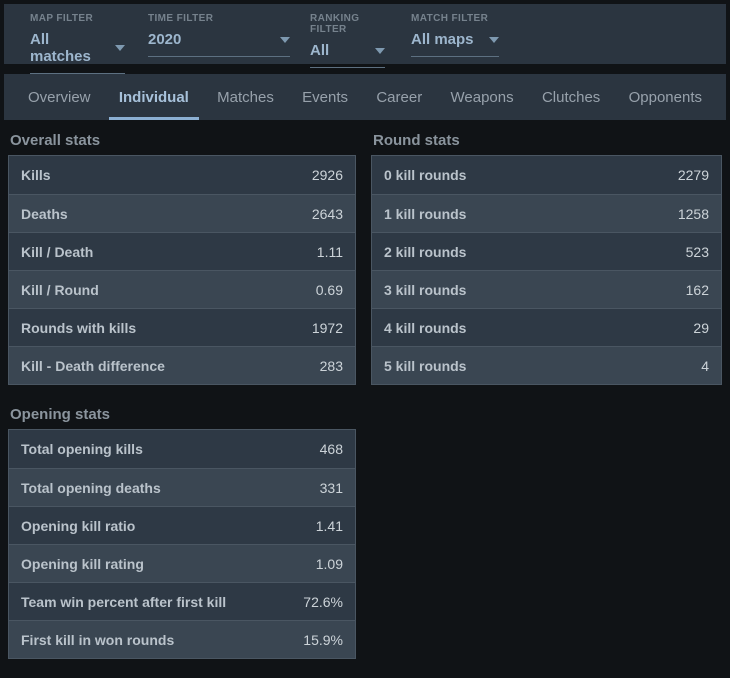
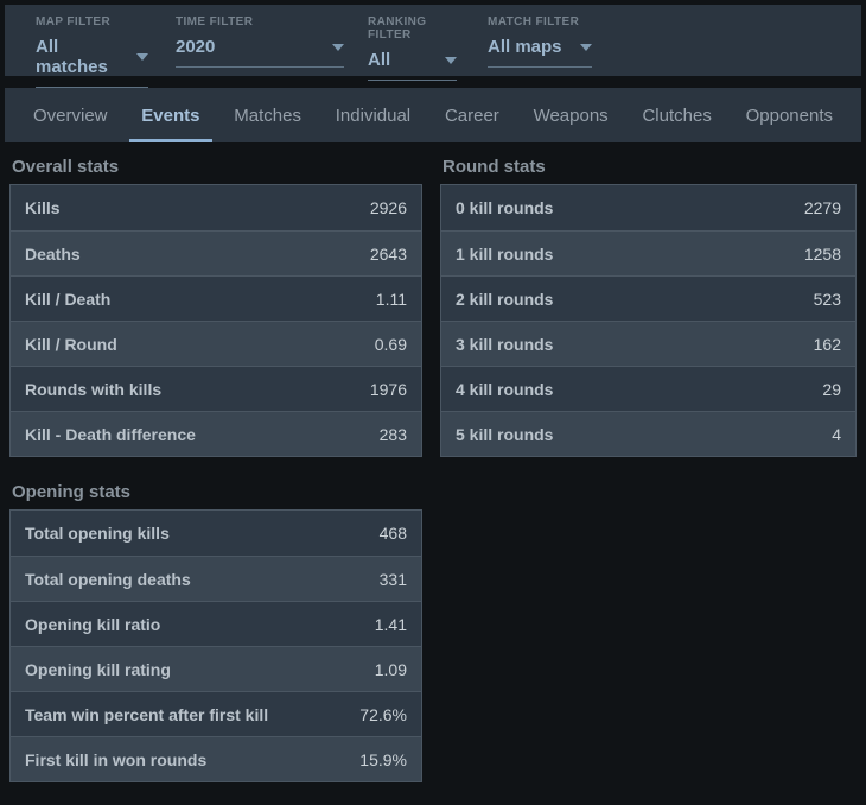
  MAP FILTER
  All matches
  TIME FILTER
  2020
  RANKING FILTER
  All
  MATCH FILTER
  All maps
  Overview
- Individual
+ Events
  Matches
- Events
+ Individual
  Career
  Weapons
  Clutches
  Opponents
  Overall stats
  Kills
  2926
  Deaths
  2643
  Kill / Death
  1.11
  Kill / Round
  0.69
  Rounds with kills
- 1972
+ 1976
  Kill - Death difference
  283
  Round stats
  0 kill rounds
  2279
  1 kill rounds
  1258
  2 kill rounds
  523
  3 kill rounds
  162
  4 kill rounds
  29
  5 kill rounds
  4
  Opening stats
  Total opening kills
  468
  Total opening deaths
  331
  Opening kill ratio
  1.41
  Opening kill rating
  1.09
  Team win percent after first kill
  72.6%
  First kill in won rounds
  15.9%
